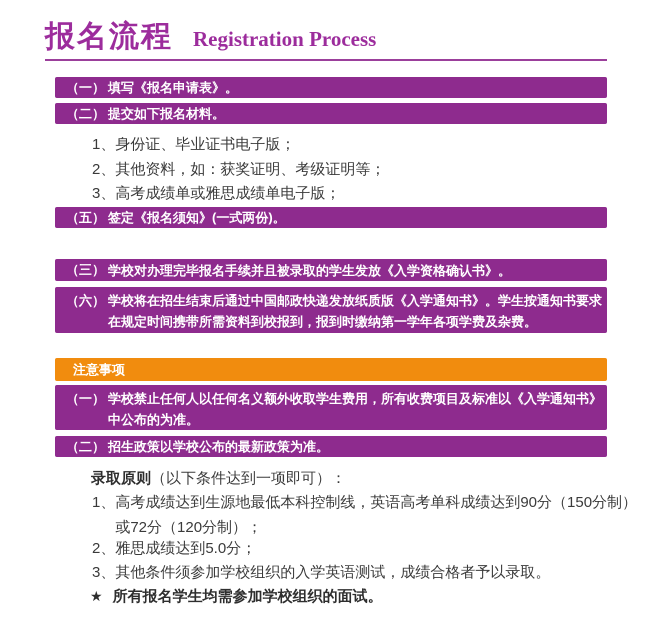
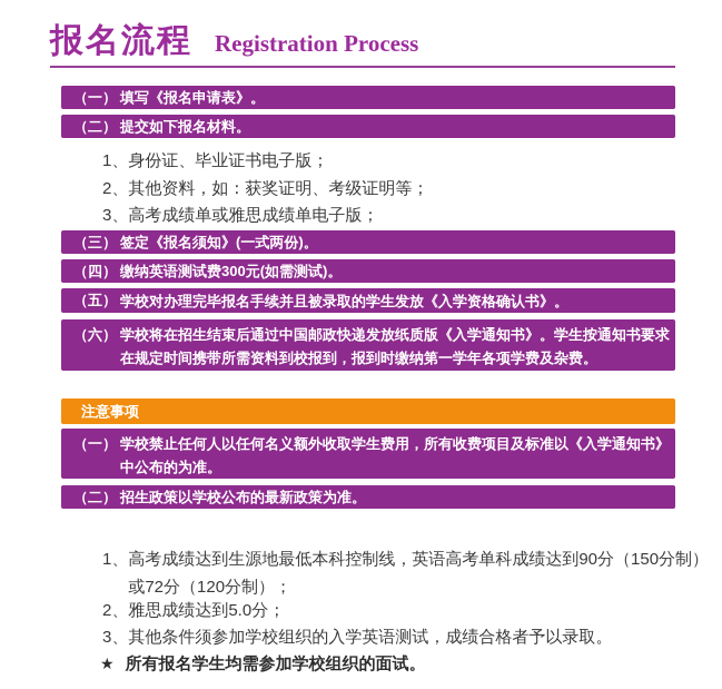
  报名流程
  Registration Process
  （一）
  填写《报名申请表》。
  （二）
  提交如下报名材料。
  1、
  身份证、毕业证书电子版；
  2、
  其他资料，如：获奖证明、考级证明等；
  3、
  高考成绩单或雅思成绩单电子版；
- （五）
+ （三）
  签定《报名须知》(一式两份)。
+ （四）
+ 缴纳英语测试费300元(如需测试)。
- （三）
+ （五）
  学校对办理完毕报名手续并且被录取的学生发放《入学资格确认书》。
  （六）
  学校将在招生结束后通过中国邮政快递发放纸质版《入学通知书》。学生按通知书要求
  在规定时间携带所需资料到校报到，报到时缴纳第一学年各项学费及杂费。
  注意事项
  （一）
  学校禁止任何人以任何名义额外收取学生费用，所有收费项目及标准以《入学通知书》
  中公布的为准。
  （二）
  招生政策以学校公布的最新政策为准。
- 录取原则
- （以下条件达到一项即可）：
  1、
  高考成绩达到生源地最低本科控制线，英语高考单科成绩达到90分（150分制）
  或72分（120分制）；
  2、
  雅思成绩达到5.0分；
  3、
  其他条件须参加学校组织的入学英语测试，成绩合格者予以录取。
  ★
  所有报名学生均需参加学校组织的面试。
